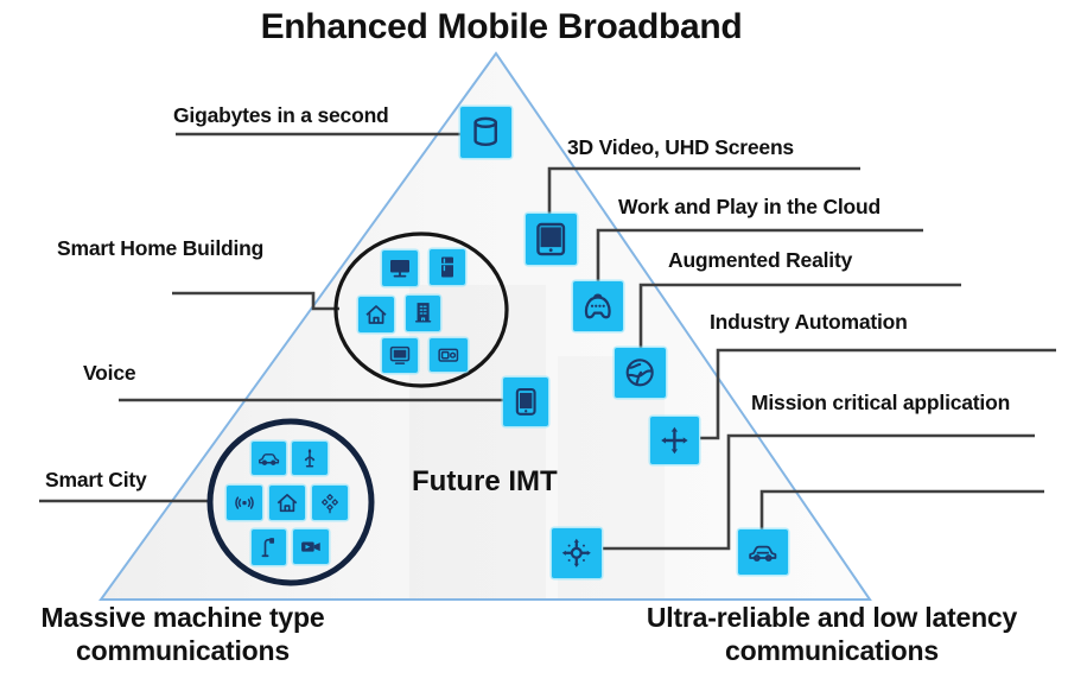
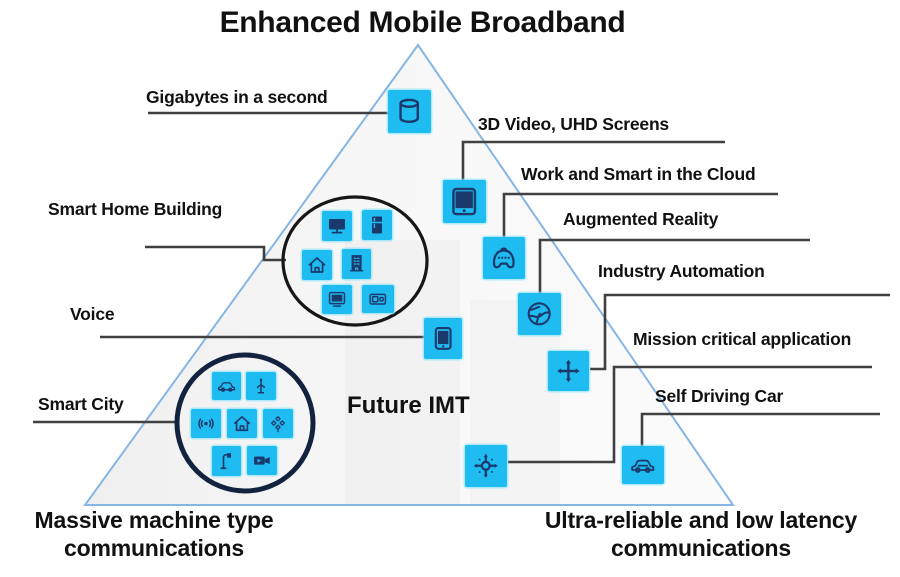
  Enhanced Mobile Broadband
  Gigabytes in a second
  Smart Home Building
  Voice
  Smart City
  3D Video, UHD Screens
- Work and Play in the Cloud
+ Work and Smart in the Cloud
  Augmented Reality
  Industry Automation
  Mission critical application
+ Self Driving Car
  Future IMT
  Massive machine type
  communications
  Ultra-reliable and low latency
  communications
